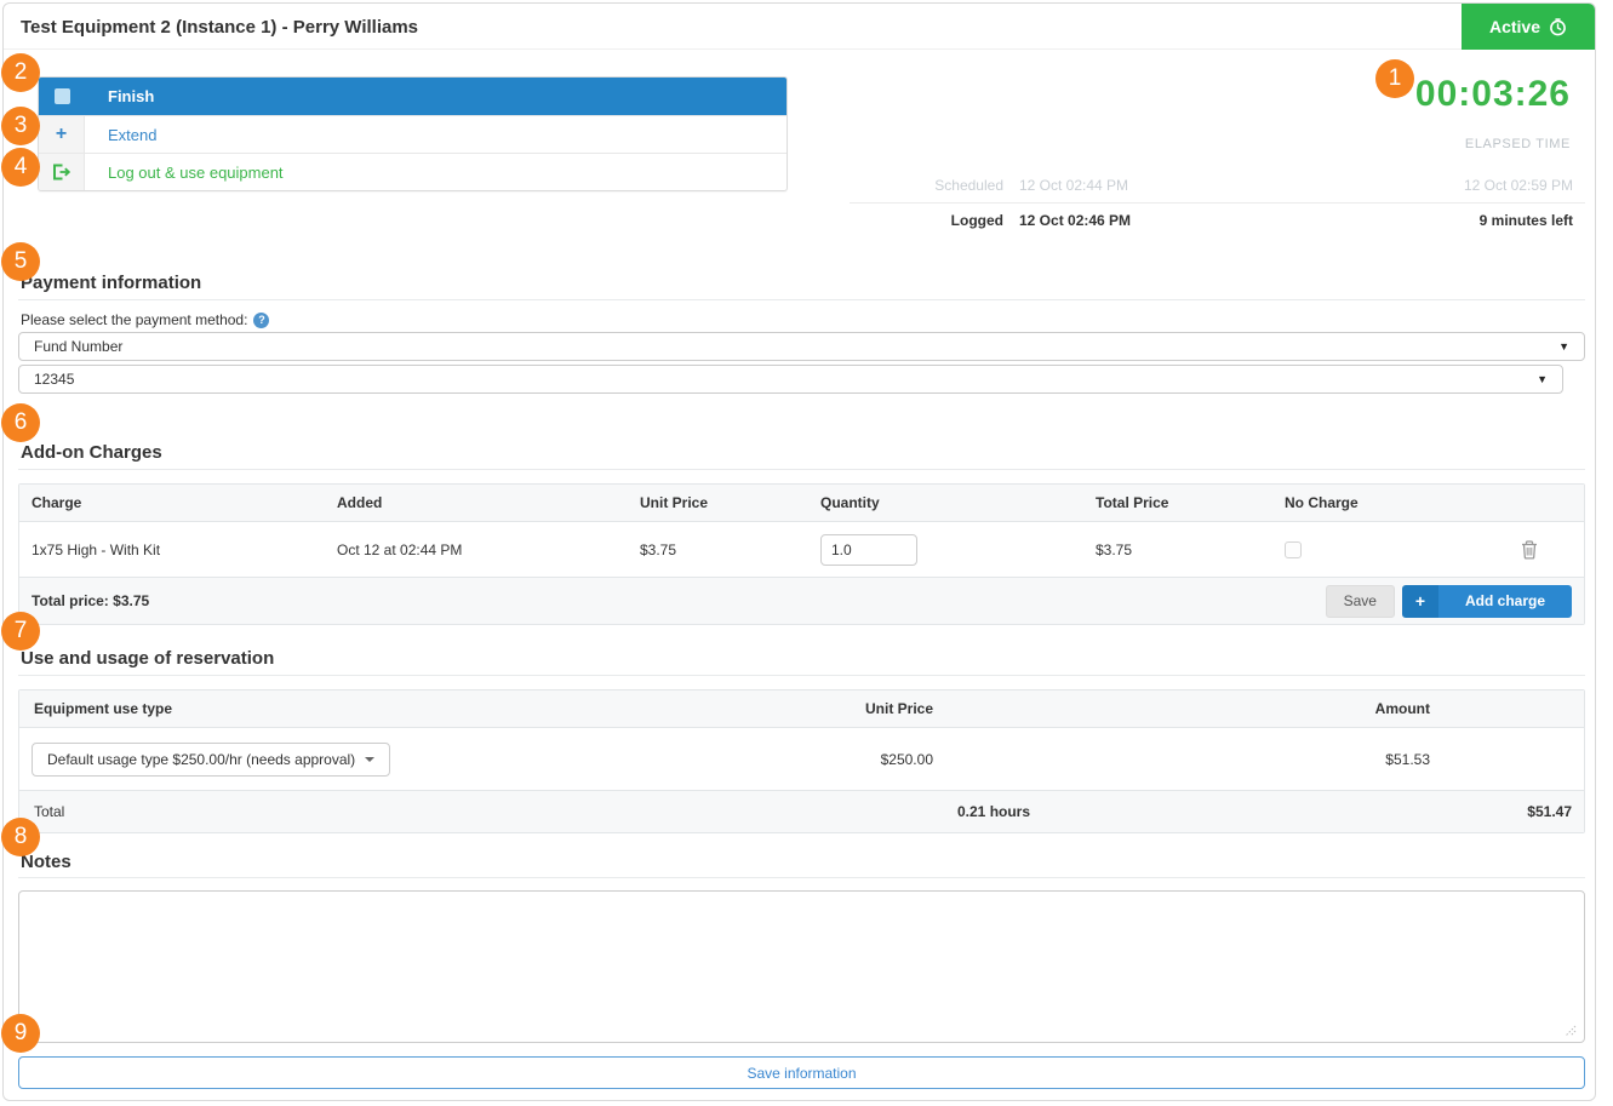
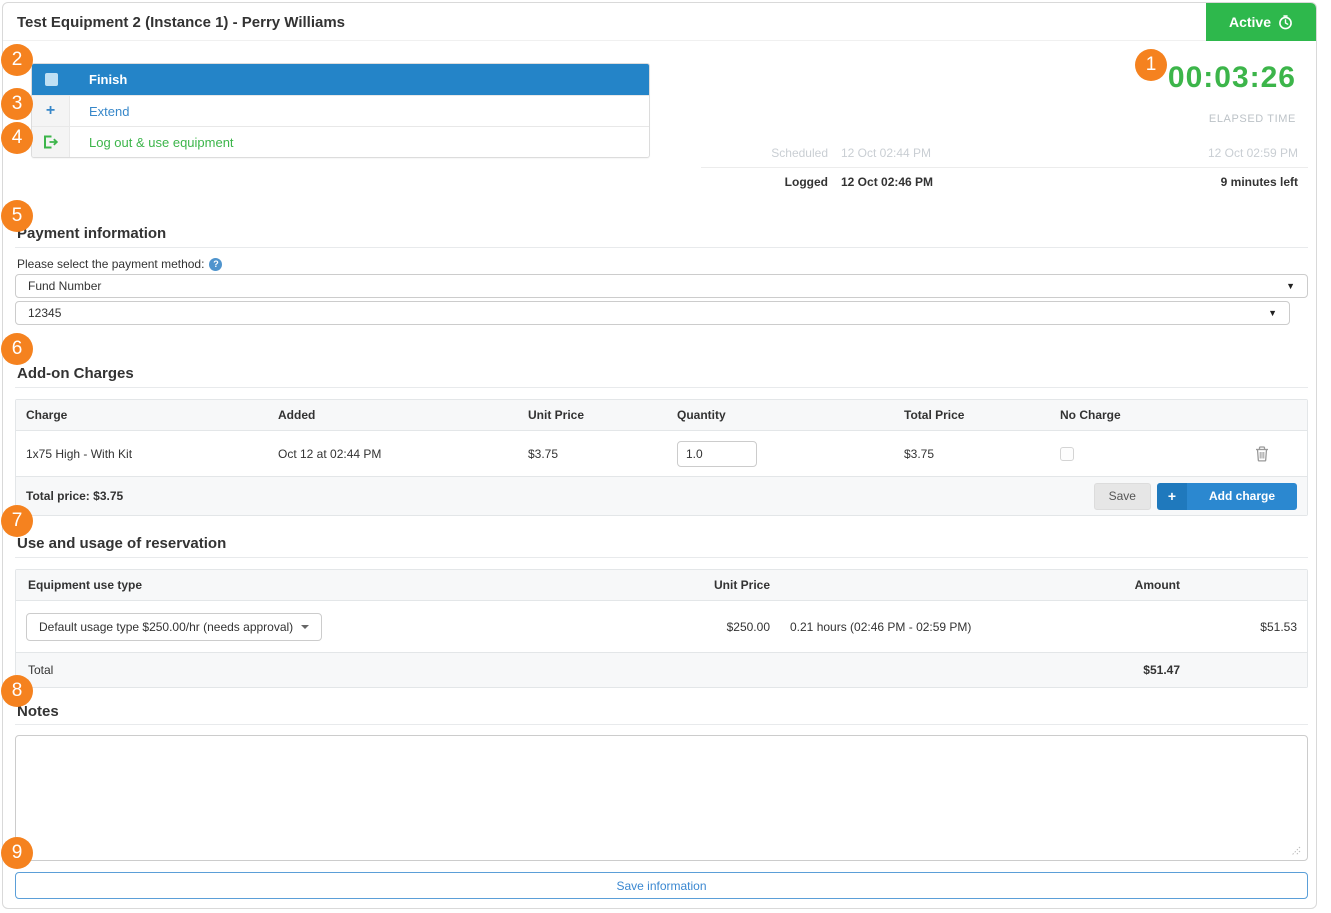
  Test Equipment 2 (Instance 1) - Perry Williams
  Active
  00:03:26
  ELAPSED TIME
  Scheduled
  12 Oct 02:44 PM
  12 Oct 02:59 PM
  Logged
  12 Oct 02:46 PM
  9 minutes left
  Finish
  +
  Extend
  Log out & use equipment
  Payment information
  Please select the payment method:
  ?
  Fund Number
  ▼
  12345
  ▼
  Add-on Charges
  Charge
  Added
  Unit Price
  Quantity
  Total Price
  No Charge
  1x75 High - With Kit
  Oct 12 at 02:44 PM
  $3.75
  1.0
  $3.75
  Total price: $3.75
  Save
  +
  Add charge
  Use and usage of reservation
  Equipment use type
  Unit Price
  Amount
  Default usage type $250.00/hr (needs approval)
  $250.00
+ 0.21 hours (02:46 PM - 02:59 PM)
  $51.53
  Total
- 0.21 hours
  $51.47
  Notes
  Save information
  1
  2
  3
  4
  5
  6
  7
  8
  9
